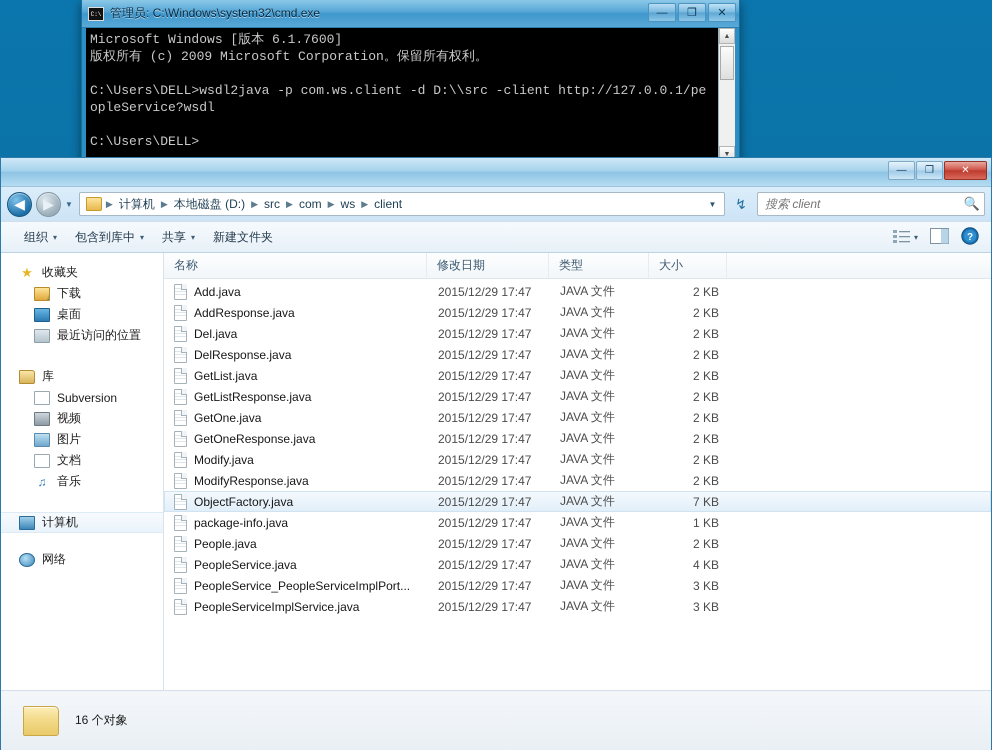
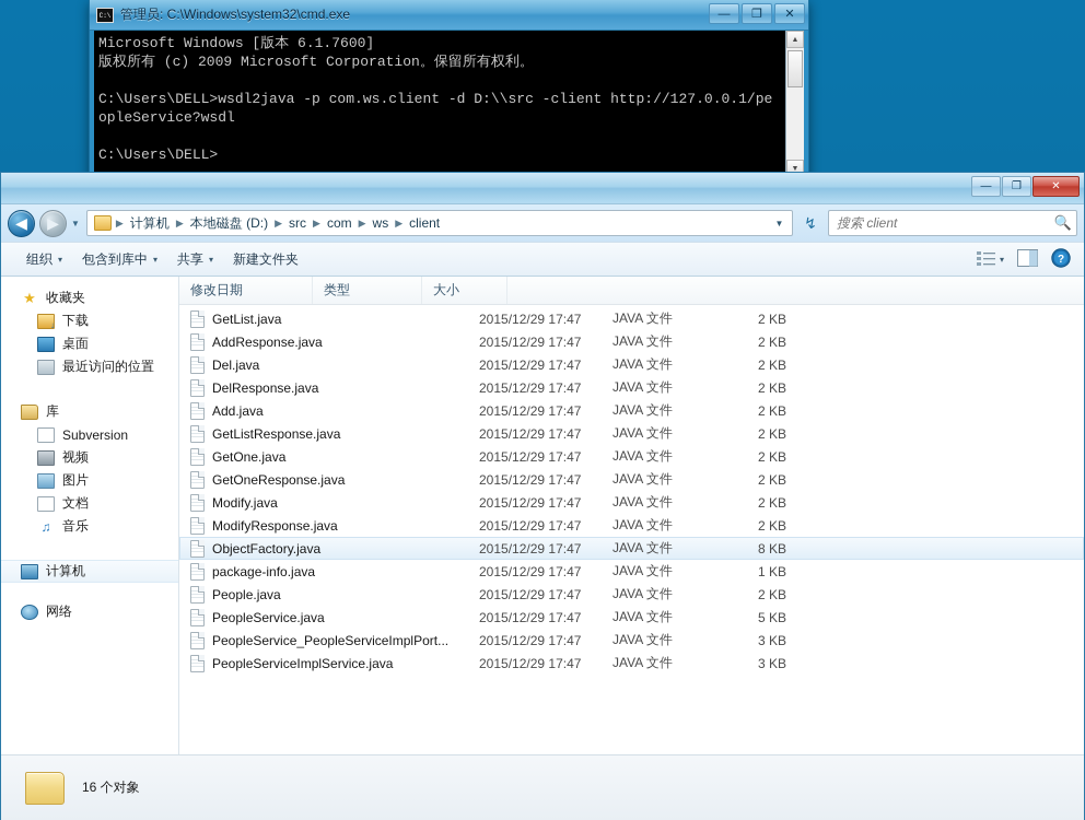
  管理员: C:\Windows\system32\cmd.exe
  —
  ❐
  ✕
  Microsoft Windows [版本 6.1.7600]
  版权所有 (c) 2009 Microsoft Corporation。保留所有权利。
  C:\Users\DELL>wsdl2java -p com.ws.client -d D:\\src -client http://127.0.0.1/peopleService?wsdl
  C:\Users\DELL>
  —
  ❐
  ✕
  ◀
  ▶
  ▼
  ▶
  计算机
  ▶
  本地磁盘 (D:)
  ▶
  src
  ▶
  com
  ▶
  ws
  ▶
  client
  ▼
  ↯
  搜索 client
  🔍
  组织
  ▾
  包含到库中
  ▾
  共享
  ▾
  新建文件夹
  ▾
  ?
  ★
  收藏夹
  下载
  桌面
  最近访问的位置
  库
  Subversion
  视频
  图片
  文档
  ♫
  音乐
  计算机
  网络
- 名称
  修改日期
  类型
  大小
- Add.java
+ GetList.java
  2015/12/29 17:47
  JAVA 文件
  2 KB
  AddResponse.java
  2015/12/29 17:47
  JAVA 文件
  2 KB
  Del.java
  2015/12/29 17:47
  JAVA 文件
  2 KB
  DelResponse.java
  2015/12/29 17:47
  JAVA 文件
  2 KB
- GetList.java
+ Add.java
  2015/12/29 17:47
  JAVA 文件
  2 KB
  GetListResponse.java
  2015/12/29 17:47
  JAVA 文件
  2 KB
  GetOne.java
  2015/12/29 17:47
  JAVA 文件
  2 KB
  GetOneResponse.java
  2015/12/29 17:47
  JAVA 文件
  2 KB
  Modify.java
  2015/12/29 17:47
  JAVA 文件
  2 KB
  ModifyResponse.java
  2015/12/29 17:47
  JAVA 文件
  2 KB
  ObjectFactory.java
  2015/12/29 17:47
  JAVA 文件
- 7 KB
+ 8 KB
  package-info.java
  2015/12/29 17:47
  JAVA 文件
  1 KB
  People.java
  2015/12/29 17:47
  JAVA 文件
  2 KB
  PeopleService.java
  2015/12/29 17:47
  JAVA 文件
- 4 KB
+ 5 KB
  PeopleService_PeopleServiceImplPort...
  2015/12/29 17:47
  JAVA 文件
  3 KB
  PeopleServiceImplService.java
  2015/12/29 17:47
  JAVA 文件
  3 KB
  16 个对象
